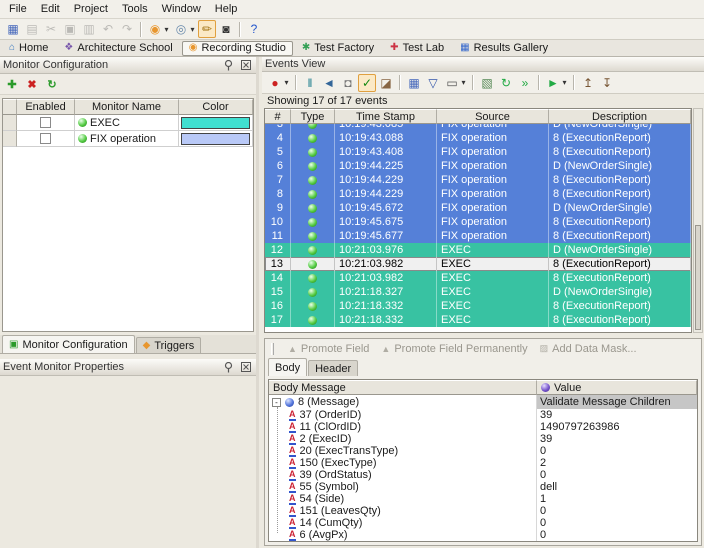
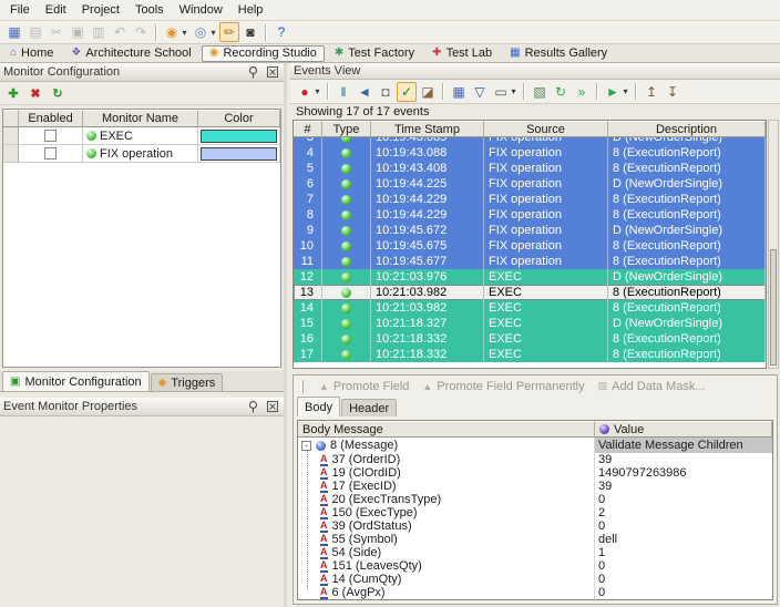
  File
  Edit
  Project
  Tools
  Window
  Help
  ▦
  ▤
  ✂
  ▣
  ▥
  ↶
  ↷
  ◉
  ▾
  ◎
  ▾
  ✏
  ◙
  ?
  ⌂
  Home
  ❖
  Architecture School
  ◉
  Recording Studio
  ✱
  Test Factory
  ✚
  Test Lab
  ▦
  Results Gallery
  Monitor Configuration
  ✚
  ✖
  ↻
  Enabled
  Monitor Name
  Color
  EXEC
  FIX operation
  ▣
  Monitor Configuration
  ◆
  Triggers
  Event Monitor Properties
  Events View
  ●
  ▾
  ‖
  ◄
  ◘
  ✓
  ◪
  ▦
  ▽
  ▭
  ▾
  ▧
  ↻
  »
  ►
  ▾
  ↥
  ↧
  Showing 17 of 17 events
  #
  Type
  Time Stamp
  Source
  Description
  3
  10:19:43.085
  FIX operation
  D (NewOrderSingle)
  4
  10:19:43.088
  FIX operation
  8 (ExecutionReport)
  5
  10:19:43.408
  FIX operation
  8 (ExecutionReport)
  6
  10:19:44.225
  FIX operation
  D (NewOrderSingle)
  7
  10:19:44.229
  FIX operation
  8 (ExecutionReport)
  8
  10:19:44.229
  FIX operation
  8 (ExecutionReport)
  9
  10:19:45.672
  FIX operation
  D (NewOrderSingle)
  10
  10:19:45.675
  FIX operation
  8 (ExecutionReport)
  11
  10:19:45.677
  FIX operation
  8 (ExecutionReport)
  12
  10:21:03.976
  EXEC
  D (NewOrderSingle)
  13
  10:21:03.982
  EXEC
  8 (ExecutionReport)
  14
  10:21:03.982
  EXEC
  8 (ExecutionReport)
  15
  10:21:18.327
  EXEC
  D (NewOrderSingle)
  16
  10:21:18.332
  EXEC
  8 (ExecutionReport)
  17
  10:21:18.332
  EXEC
  8 (ExecutionReport)
  ▲
  Promote Field
  ▲
  Promote Field Permanently
  ▨
  Add Data Mask...
  Body
  Header
  Body Message
  Value
  -
  8 (Message)
  Validate Message Children
  A
  37 (OrderID)
  39
  A
- 11 (ClOrdID)
+ 19 (ClOrdID)
  1490797263986
  A
- 2 (ExecID)
+ 17 (ExecID)
  39
  A
  20 (ExecTransType)
  0
  A
  150 (ExecType)
  2
  A
  39 (OrdStatus)
  0
  A
  55 (Symbol)
  dell
  A
  54 (Side)
  1
  A
  151 (LeavesQty)
  0
  A
  14 (CumQty)
  0
  A
  6 (AvgPx)
  0
